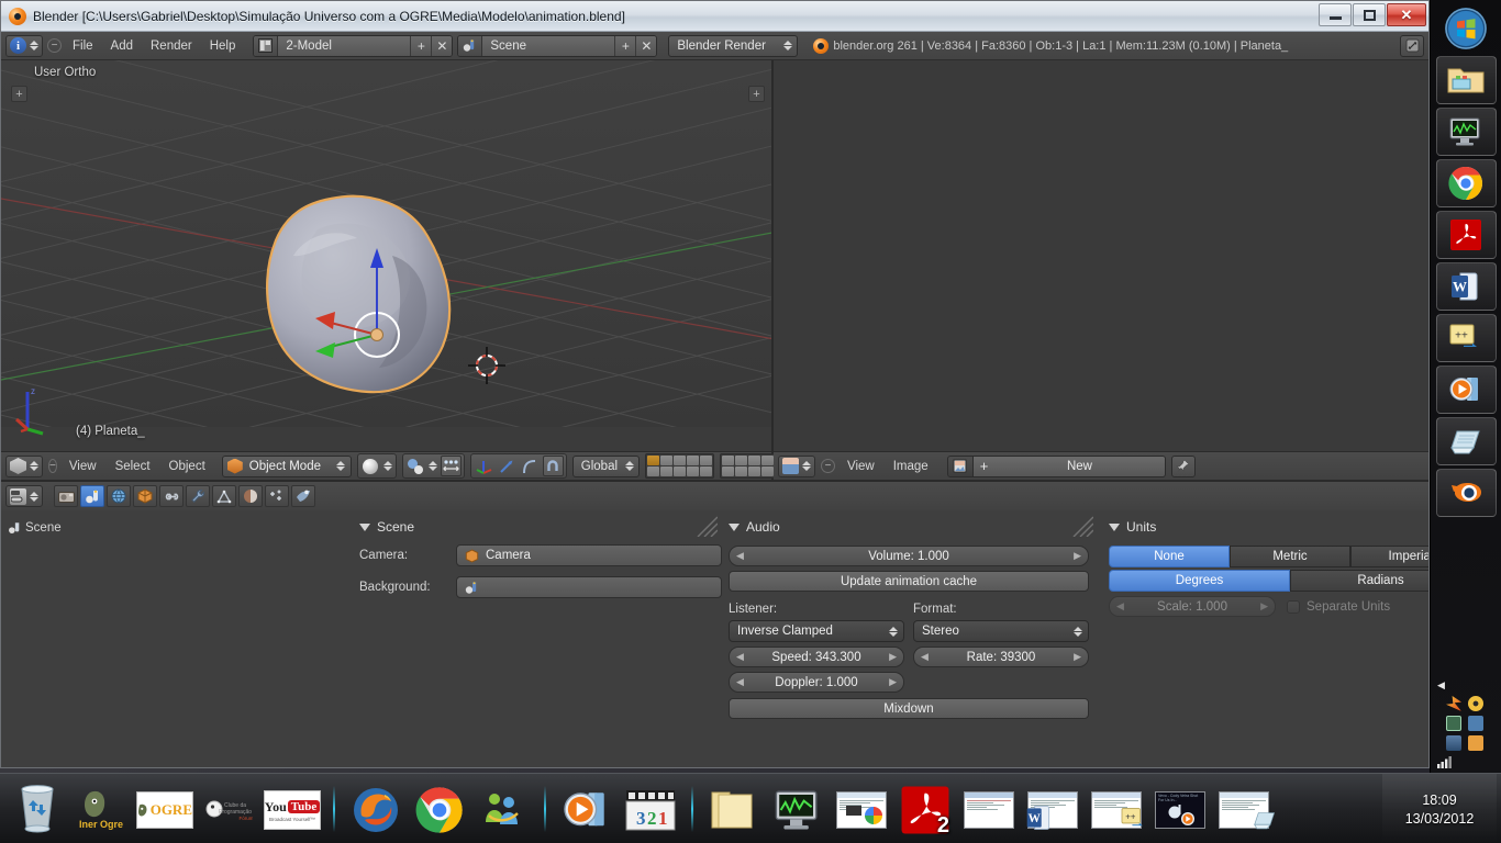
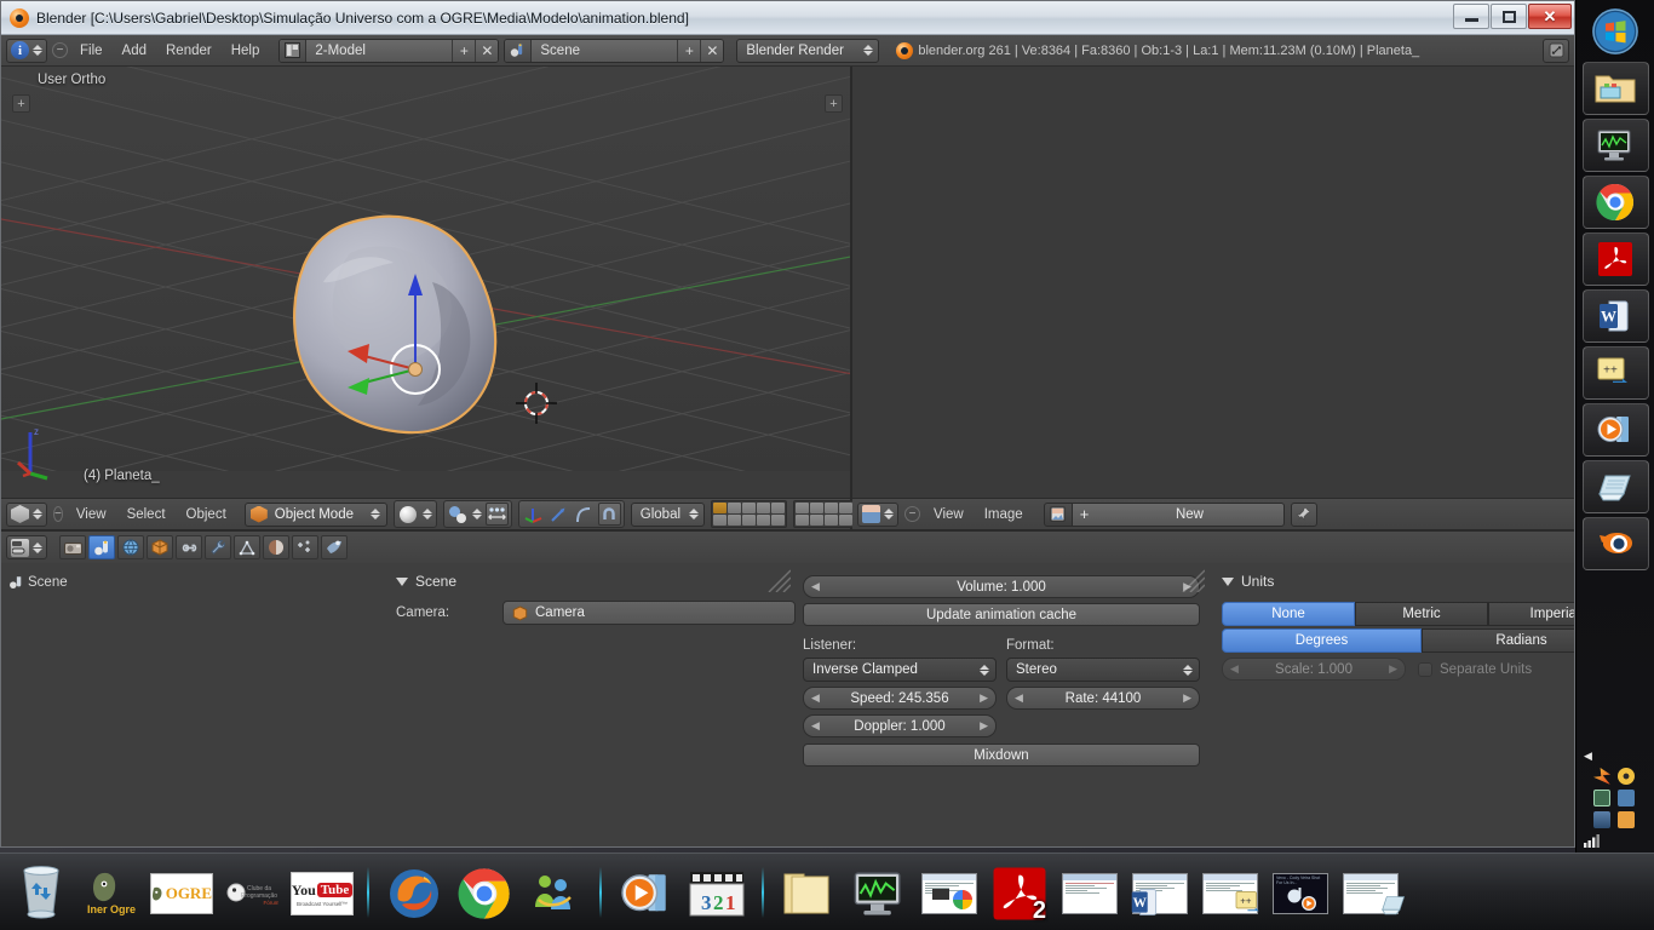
  Blender [C:\Users\Gabriel\Desktop\Simulação Universo com a OGRE\Media\Modelo\animation.blend]
  ✕
  i
  −
  File
  Add
  Render
  Help
  2-Model
  +
  ✕
  Scene
  +
  ✕
  Blender Render
  blender.org 261 | Ve:8364 | Fa:8360 | Ob:1-3 | La:1 | Mem:11.23M (0.10M) | Planeta_
  z
  User Ortho
  (4) Planeta_
  +
  +
  −
  View
  Select
  Object
  Object Mode
  Global
  −
  View
  Image
  +
  New
  Scene
  Scene
  Camera:
  Camera
- Background:
- Audio
  ◀
  Volume: 1.000
  ▶
  Update animation cache
  Listener:
  Inverse Clamped
  ◀
- Speed: 343.300
+ Speed: 245.356
  ▶
  ◀
  Doppler: 1.000
  ▶
  Format:
  Stereo
  ◀
- Rate: 39300
+ Rate: 44100
  ▶
  Mixdown
  Units
  None
  Metric
  Imperia
  Degrees
  Radians
  ◀
  Scale: 1.000
  ▶
  Separate Units
  W
  ++
  ◀
  Iner Ogre
  OGRE
  You
  Tube
  3
  2
  1
  2
  W
  ++
- 18:09
- 13/03/2012
